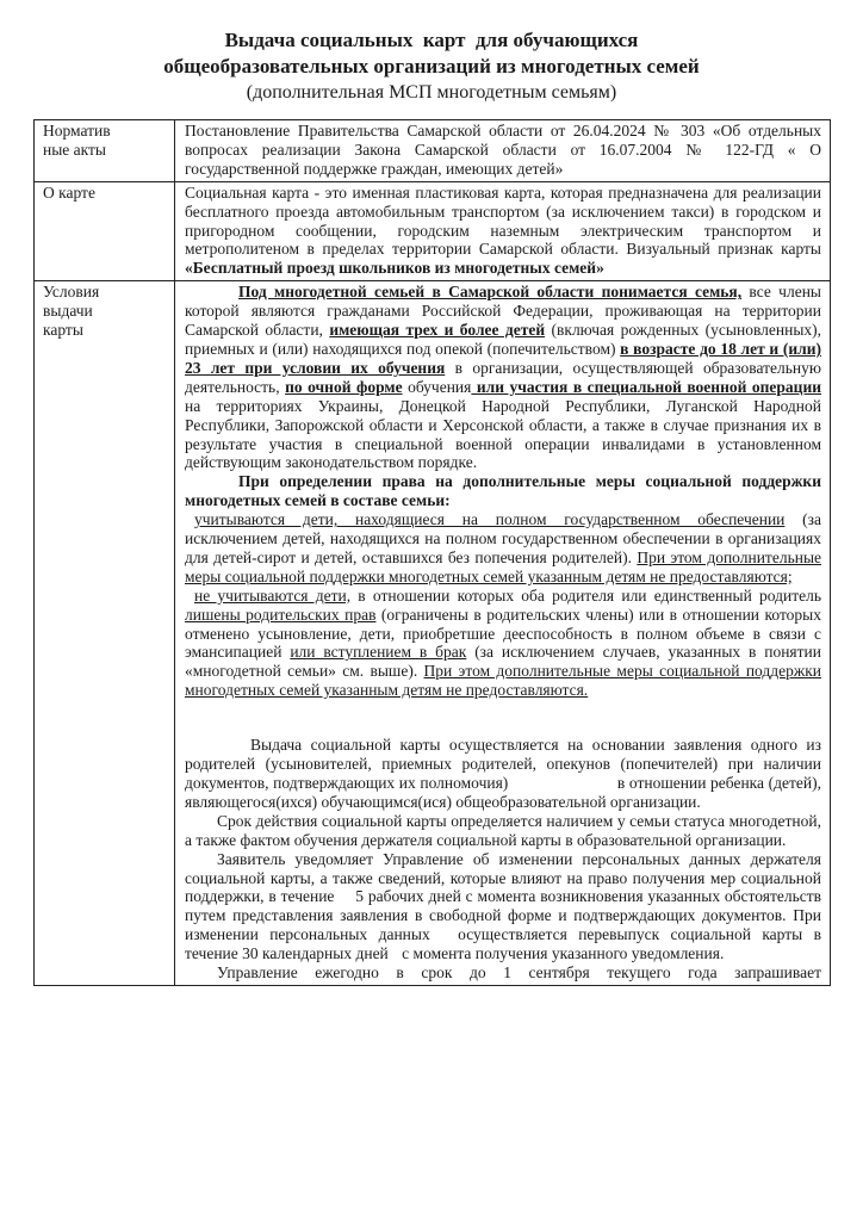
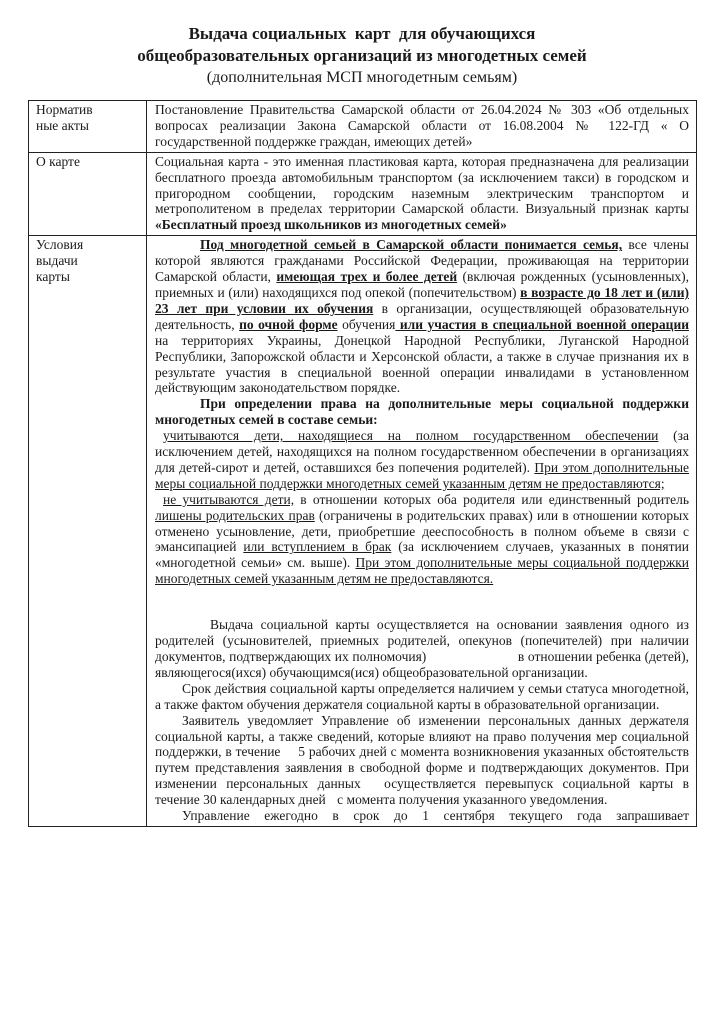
  Выдача социальных карт для обучающихся
  общеобразовательных организаций из многодетных семей
  (дополнительная МСП многодетным семьям)
- Норматив ные акты	Постановление Правительства Самарской области от 26.04.2024 № 303 «Об отдельных вопросах реализации Закона Самарской области от 16.07.2004 № 122-ГД « О государственной поддержке граждан, имеющих детей»
+ Норматив ные акты	Постановление Правительства Самарской области от 26.04.2024 № 303 «Об отдельных вопросах реализации Закона Самарской области от 16.08.2004 № 122-ГД « О государственной поддержке граждан, имеющих детей»
  О карте	Социальная карта - это именная пластиковая карта, которая предназначена для реализации бесплатного проезда автомобильным транспортом (за исключением такси) в городском и пригородном сообщении, городским наземным электрическим транспортом и метрополитеном в пределах территории Самарской области. Визуальный признак карты «Бесплатный проезд школьников из многодетных семей»
- Условия выдачи карты	Под многодетной семьей в Самарской области понимается семья, все члены которой являются гражданами Российской Федерации, проживающая на территории Самарской области, имеющая трех и более детей (включая рожденных (усыновленных), приемных и (или) находящихся под опекой (попечительством) в возрасте до 18 лет и (или) 23 лет при условии их обучения в организации, осуществляющей образовательную деятельность, по очной форме обучения или участия в специальной военной операции на территориях Украины, Донецкой Народной Республики, Луганской Народной Республики, Запорожской области и Херсонской области, а также в случае признания их в результате участия в специальной военной операции инвалидами в установленном действующим законодательством порядке.При определении права на дополнительные меры социальной поддержки многодетных семей в составе семьи:учитываются дети, находящиеся на полном государственном обеспечении (за исключением детей, находящихся на полном государственном обеспечении в организациях для детей-сирот и детей, оставшихся без попечения родителей). При этом дополнительные меры социальной поддержки многодетных семей указанным детям не предоставляются;не учитываются дети, в отношении которых оба родителя или единственный родитель лишены родительских прав (ограничены в родительских члены) или в отношении которых отменено усыновление, дети, приобретшие дееспособность в полном объеме в связи с эмансипацией или вступлением в брак (за исключением случаев, указанных в понятии «многодетной семьи» см. выше). При этом дополнительные меры социальной поддержки многодетных семей указанным детям не предоставляются.Выдача социальной карты осуществляется на основании заявления одного из родителей (усыновителей, приемных родителей, опекунов (попечителей) при наличии документов, подтверждающих их полномочия) в отношении ребенка (детей), являющегося(ихся) обучающимся(ися) общеобразовательной организации.Срок действия социальной карты определяется наличием у семьи статуса многодетной, а также фактом обучения держателя социальной карты в образовательной организации.Заявитель уведомляет Управление об изменении персональных данных держателя социальной карты, а также сведений, которые влияют на право получения мер социальной поддержки, в течение 5 рабочих дней с момента возникновения указанных обстоятельств путем представления заявления в свободной форме и подтверждающих документов. При изменении персональных данных осуществляется перевыпуск социальной карты в течение 30 календарных дней с момента получения указанного уведомления.Управление ежегодно в срок до 1 сентября текущего года запрашивает
+ Условия выдачи карты	Под многодетной семьей в Самарской области понимается семья, все члены которой являются гражданами Российской Федерации, проживающая на территории Самарской области, имеющая трех и более детей (включая рожденных (усыновленных), приемных и (или) находящихся под опекой (попечительством) в возрасте до 18 лет и (или) 23 лет при условии их обучения в организации, осуществляющей образовательную деятельность, по очной форме обучения или участия в специальной военной операции на территориях Украины, Донецкой Народной Республики, Луганской Народной Республики, Запорожской области и Херсонской области, а также в случае признания их в результате участия в специальной военной операции инвалидами в установленном действующим законодательством порядке.При определении права на дополнительные меры социальной поддержки многодетных семей в составе семьи:учитываются дети, находящиеся на полном государственном обеспечении (за исключением детей, находящихся на полном государственном обеспечении в организациях для детей-сирот и детей, оставшихся без попечения родителей). При этом дополнительные меры социальной поддержки многодетных семей указанным детям не предоставляются;не учитываются дети, в отношении которых оба родителя или единственный родитель лишены родительских прав (ограничены в родительских правах) или в отношении которых отменено усыновление, дети, приобретшие дееспособность в полном объеме в связи с эмансипацией или вступлением в брак (за исключением случаев, указанных в понятии «многодетной семьи» см. выше). При этом дополнительные меры социальной поддержки многодетных семей указанным детям не предоставляются.Выдача социальной карты осуществляется на основании заявления одного из родителей (усыновителей, приемных родителей, опекунов (попечителей) при наличии документов, подтверждающих их полномочия) в отношении ребенка (детей), являющегося(ихся) обучающимся(ися) общеобразовательной организации.Срок действия социальной карты определяется наличием у семьи статуса многодетной, а также фактом обучения держателя социальной карты в образовательной организации.Заявитель уведомляет Управление об изменении персональных данных держателя социальной карты, а также сведений, которые влияют на право получения мер социальной поддержки, в течение 5 рабочих дней с момента возникновения указанных обстоятельств путем представления заявления в свободной форме и подтверждающих документов. При изменении персональных данных осуществляется перевыпуск социальной карты в течение 30 календарных дней с момента получения указанного уведомления.Управление ежегодно в срок до 1 сентября текущего года запрашивает
